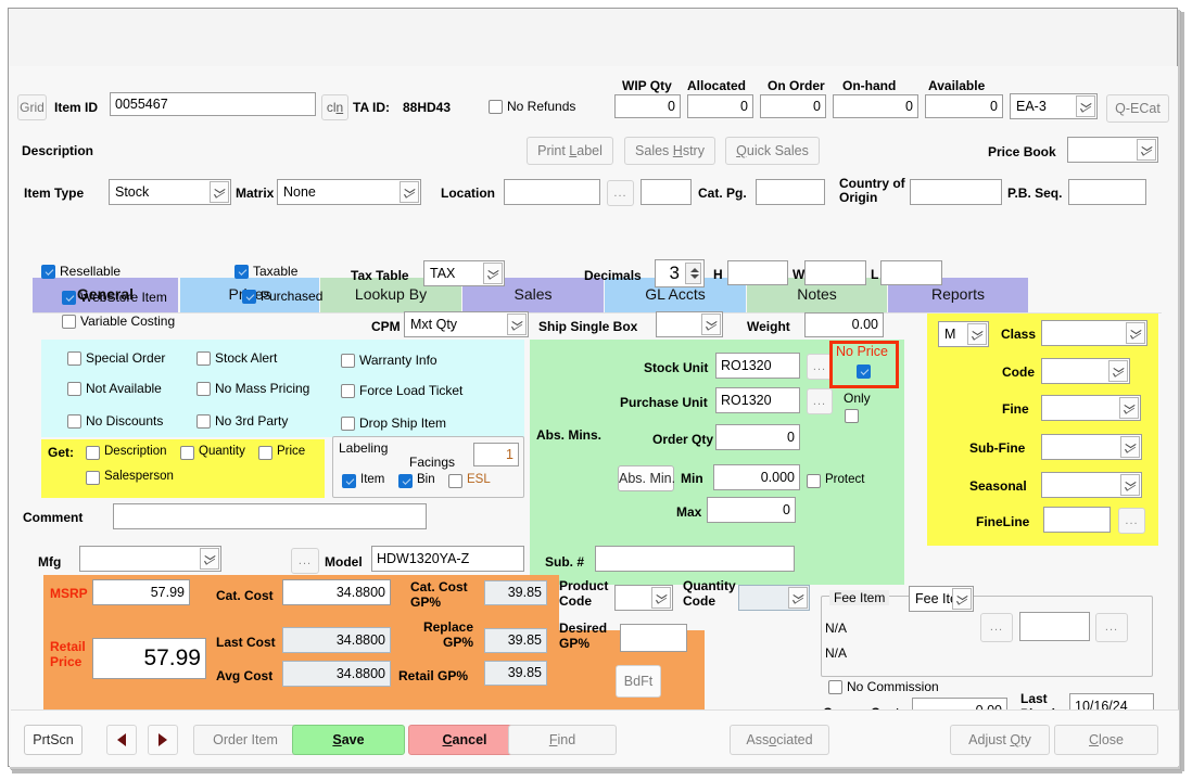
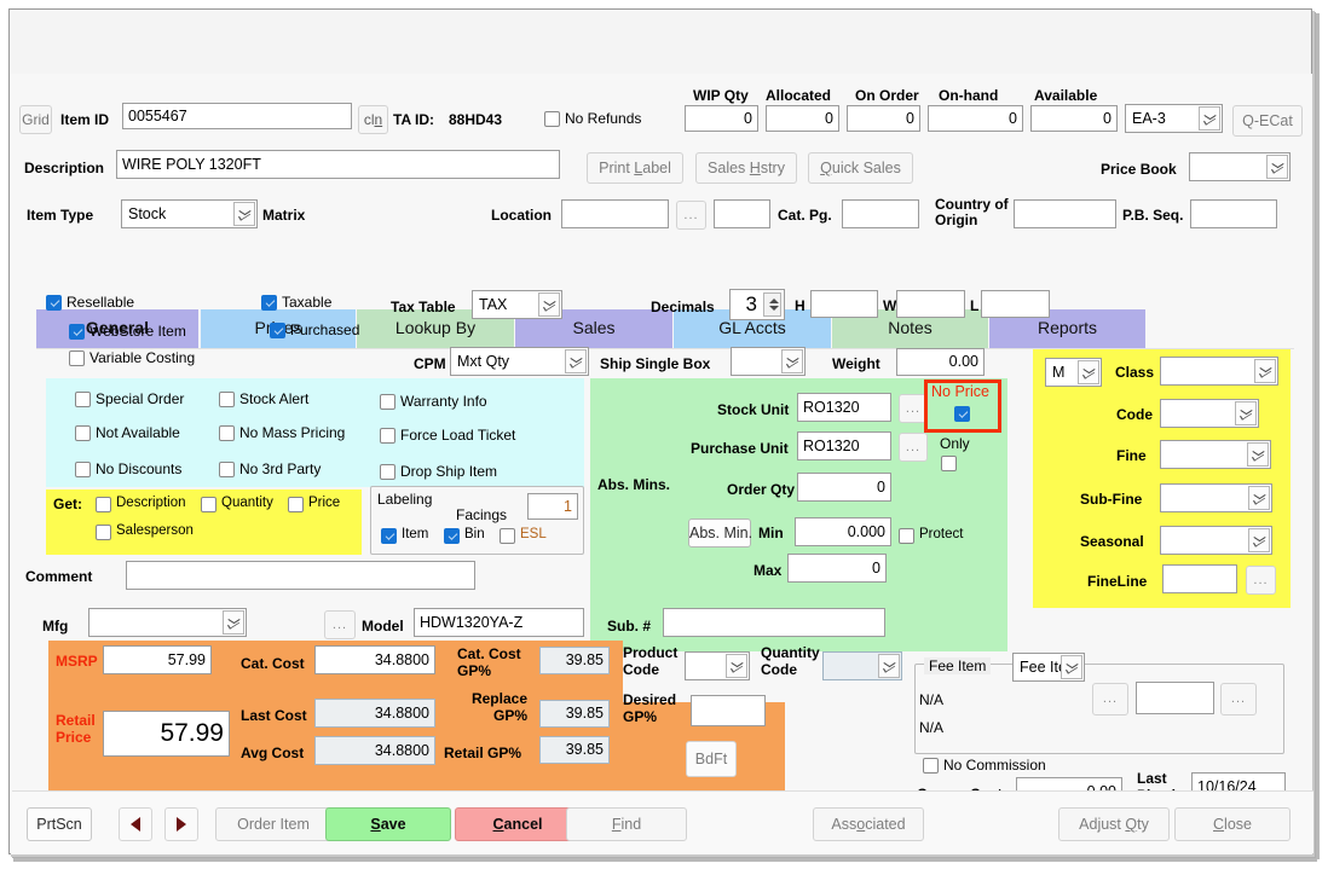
  Grid
  Item ID
  0055467
  cln
  TA ID:
  88HD43
  No Refunds
  WIP Qty
  0
  Allocated
  0
  On Order
  0
  On-hand
  0
  Available
  0
  EA-3
  Q-ECat
  Description
+ WIRE POLY 1320FT
  Print Label
  Sales Hstry
  Quick Sales
  Price Book
  Item Type
  Stock
  Matrix
- None
  Location
  ...
  Cat. Pg.
  Country of Origin
  P.B. Seq.
  General
  Lookup By
  Sales
  GL Accts
  Notes
  Reports
  Resellable
  WebStore Item
  Variable Costing
  Taxable
  Purchased
  Tax Table
  TAX
  CPM
  Mxt Qty
  Ship Single Box
  Weight
  0.00
  Decimals
  3
  H
  W
  L
  Special Order
  Stock Alert
  Warranty Info
  Not Available
  No Mass Pricing
  Force Load Ticket
  No Discounts
  No 3rd Party
  Drop Ship Item
  Get:
  Description
  Quantity
  Price
  Salesperson
  Labeling
  Facings
  1
  Item
  Bin
  ESL
  Abs. Mins.
  Stock Unit
  RO1320
  ...
  Purchase Unit
  RO1320
  ...
  Order Qty
  0
  Abs. Min.
  Min
  0.000
  Protect
  Max
  0
  No Price
  Only
  M
  Class
  Code
  Fine
  Sub-Fine
  Seasonal
  FineLine
  ...
  Comment
  Mfg
  ...
  Model
  HDW1320YA-Z
  Sub. #
  MSRP
  57.99
  Cat. Cost
  34.8800
  Cat. Cost GP%
  39.85
  Retail Price
  57.99
  Last Cost
  34.8800
  Replace GP%
  39.85
  Desired GP%
  Avg Cost
  34.8800
  Retail GP%
  39.85
  BdFt
  Product Code
  Quantity Code
  Fee Item
  Fee It
  N/A
  N/A
  ...
  ...
  No Commission
  10/16/24
  PrtScn
  Order Item
  Save
  Cancel
  Find
  Associated
  Adjust Qty
  Close
